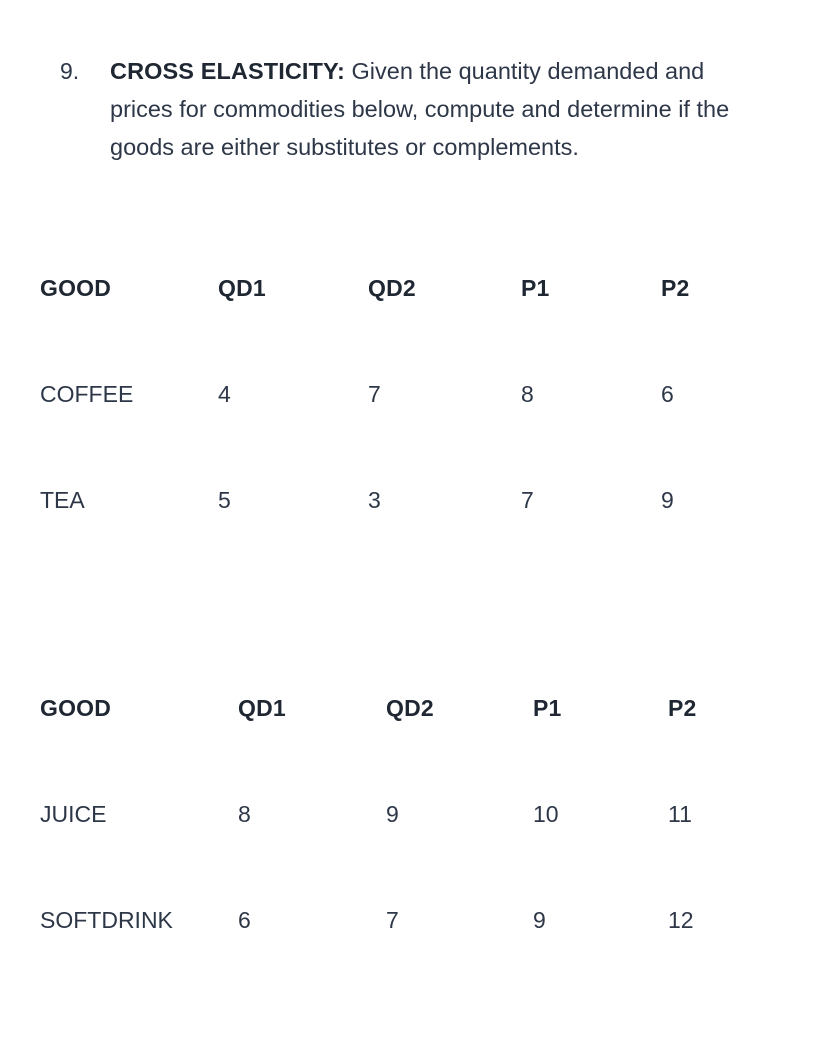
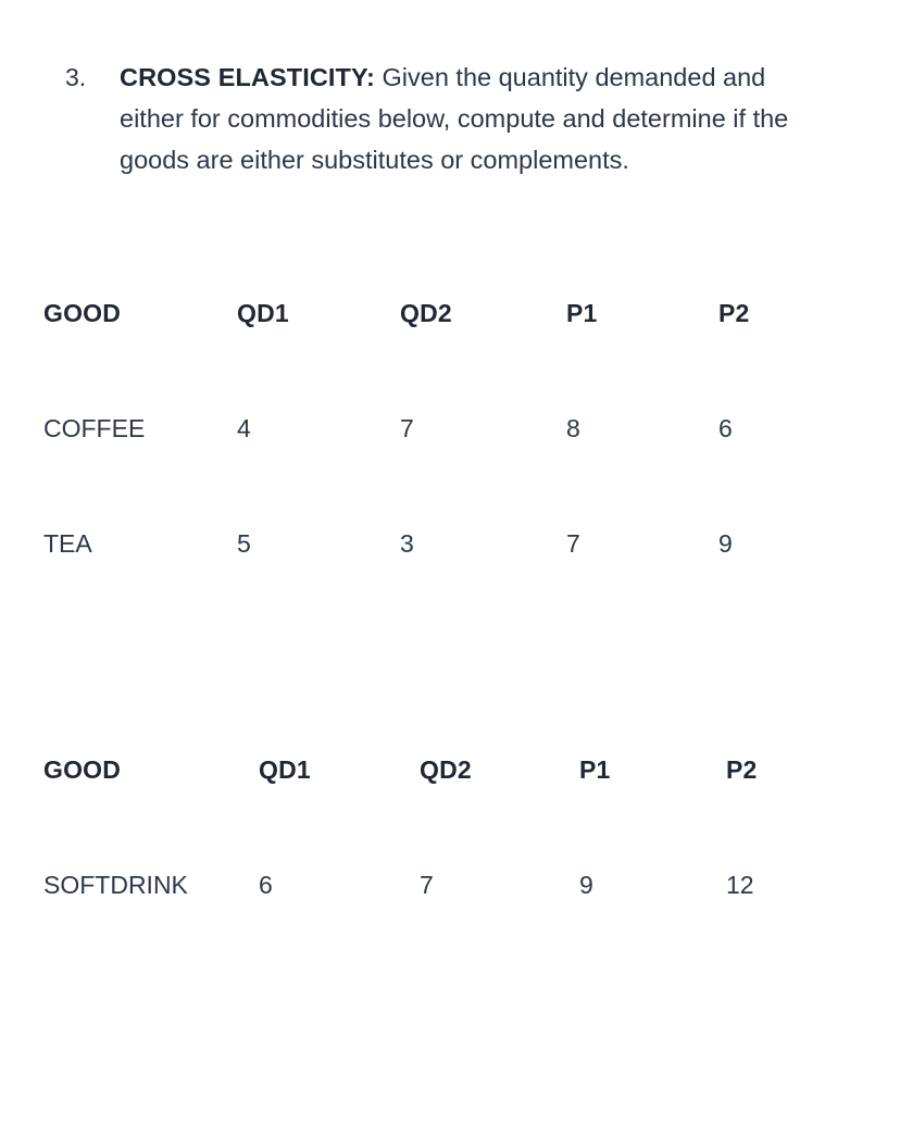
- 9.
+ 3.
- CROSS ELASTICITY: Given the quantity demanded and prices for commodities below, compute and determine if the goods are either substitutes or complements.
+ CROSS ELASTICITY: Given the quantity demanded and either for commodities below, compute and determine if the goods are either substitutes or complements.
  GOOD	QD1	QD2	P1	P2
  COFFEE	4	7	8	6
  TEA	5	3	7	9
  GOOD	QD1	QD2	P1	P2
- JUICE	8	9	10	11
  SOFTDRINK	6	7	9	12
